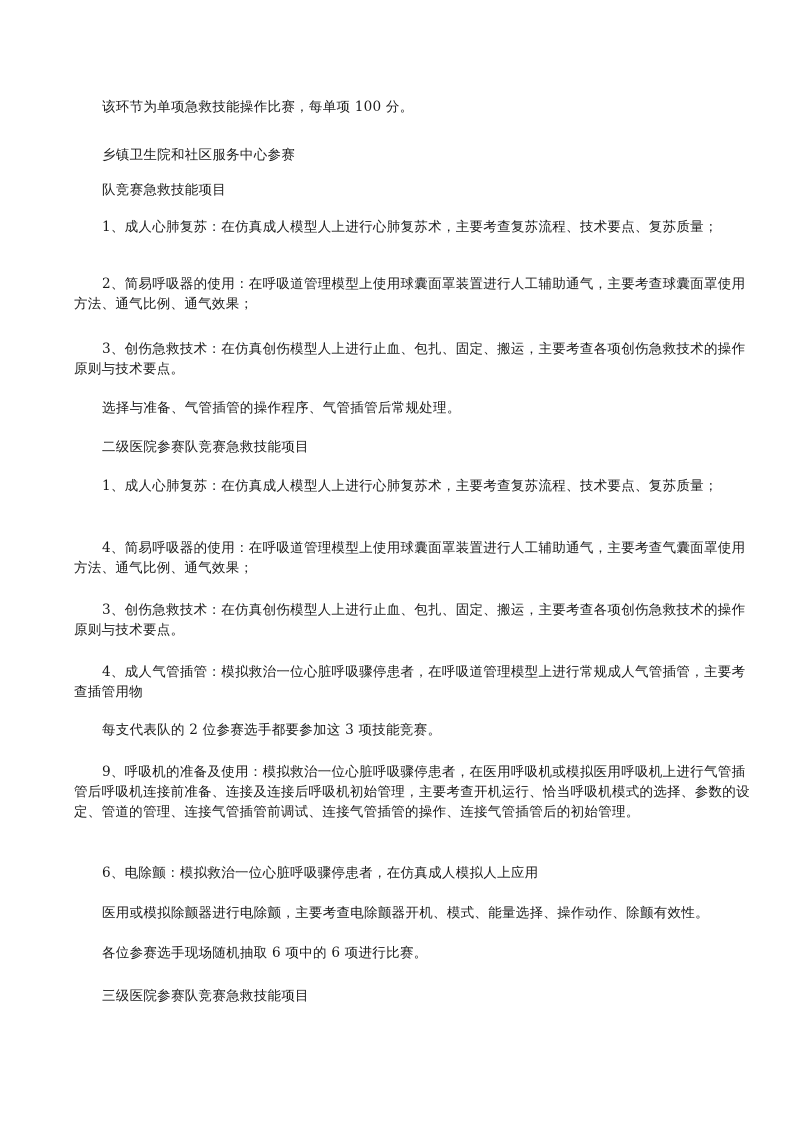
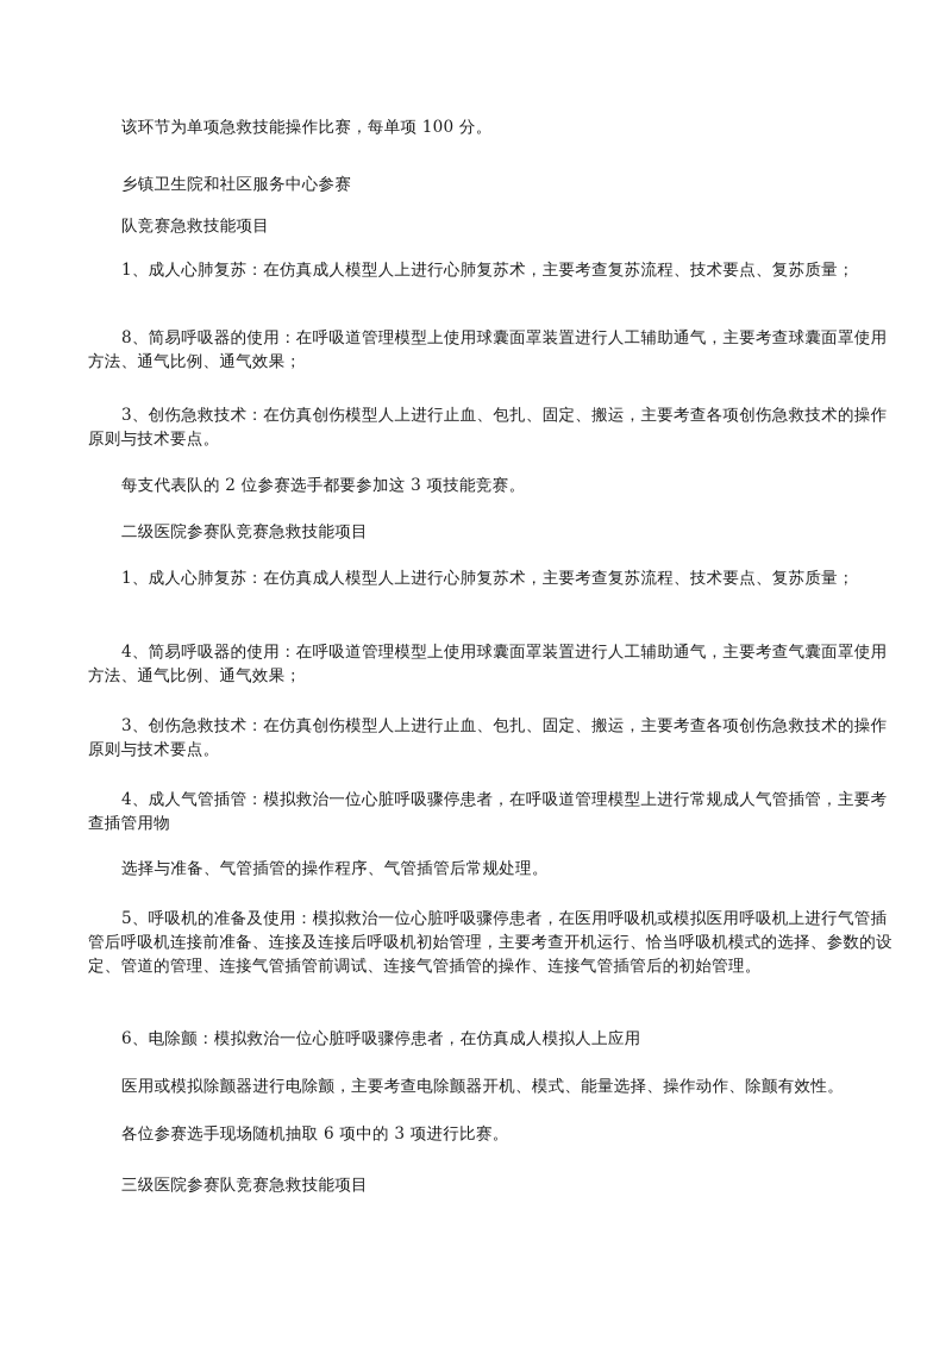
  该环节为单项急救技能操作比赛，每单项 100 分。
  乡镇卫生院和社区服务中心参赛
  队竞赛急救技能项目
  1、成人心肺复苏：在仿真成人模型人上进行心肺复苏术，主要考查复苏流程、技术要点、复苏质量；
- 2、简易呼吸器的使用：在呼吸道管理模型上使用球囊面罩装置进行人工辅助通气，主要考查球囊面罩使用方法、通气比例、通气效果；
+ 8、简易呼吸器的使用：在呼吸道管理模型上使用球囊面罩装置进行人工辅助通气，主要考查球囊面罩使用方法、通气比例、通气效果；
  3、创伤急救技术：在仿真创伤模型人上进行止血、包扎、固定、搬运，主要考查各项创伤急救技术的操作原则与技术要点。
- 选择与准备、气管插管的操作程序、气管插管后常规处理。
+ 每支代表队的 2 位参赛选手都要参加这 3 项技能竞赛。
  二级医院参赛队竞赛急救技能项目
  1、成人心肺复苏：在仿真成人模型人上进行心肺复苏术，主要考查复苏流程、技术要点、复苏质量；
  4、简易呼吸器的使用：在呼吸道管理模型上使用球囊面罩装置进行人工辅助通气，主要考查气囊面罩使用方法、通气比例、通气效果；
  3、创伤急救技术：在仿真创伤模型人上进行止血、包扎、固定、搬运，主要考查各项创伤急救技术的操作原则与技术要点。
  4、成人气管插管：模拟救治一位心脏呼吸骤停患者，在呼吸道管理模型上进行常规成人气管插管，主要考查插管用物
- 每支代表队的 2 位参赛选手都要参加这 3 项技能竞赛。
+ 选择与准备、气管插管的操作程序、气管插管后常规处理。
- 9、呼吸机的准备及使用：模拟救治一位心脏呼吸骤停患者，在医用呼吸机或模拟医用呼吸机上进行气管插管后呼吸机连接前准备、连接及连接后呼吸机初始管理，主要考查开机运行、恰当呼吸机模式的选择、参数的设定、管道的管理、连接气管插管前调试、连接气管插管的操作、连接气管插管后的初始管理。
+ 5、呼吸机的准备及使用：模拟救治一位心脏呼吸骤停患者，在医用呼吸机或模拟医用呼吸机上进行气管插管后呼吸机连接前准备、连接及连接后呼吸机初始管理，主要考查开机运行、恰当呼吸机模式的选择、参数的设定、管道的管理、连接气管插管前调试、连接气管插管的操作、连接气管插管后的初始管理。
  6、电除颤：模拟救治一位心脏呼吸骤停患者，在仿真成人模拟人上应用
  医用或模拟除颤器进行电除颤，主要考查电除颤器开机、模式、能量选择、操作动作、除颤有效性。
- 各位参赛选手现场随机抽取 6 项中的 6 项进行比赛。
+ 各位参赛选手现场随机抽取 6 项中的 3 项进行比赛。
  三级医院参赛队竞赛急救技能项目
